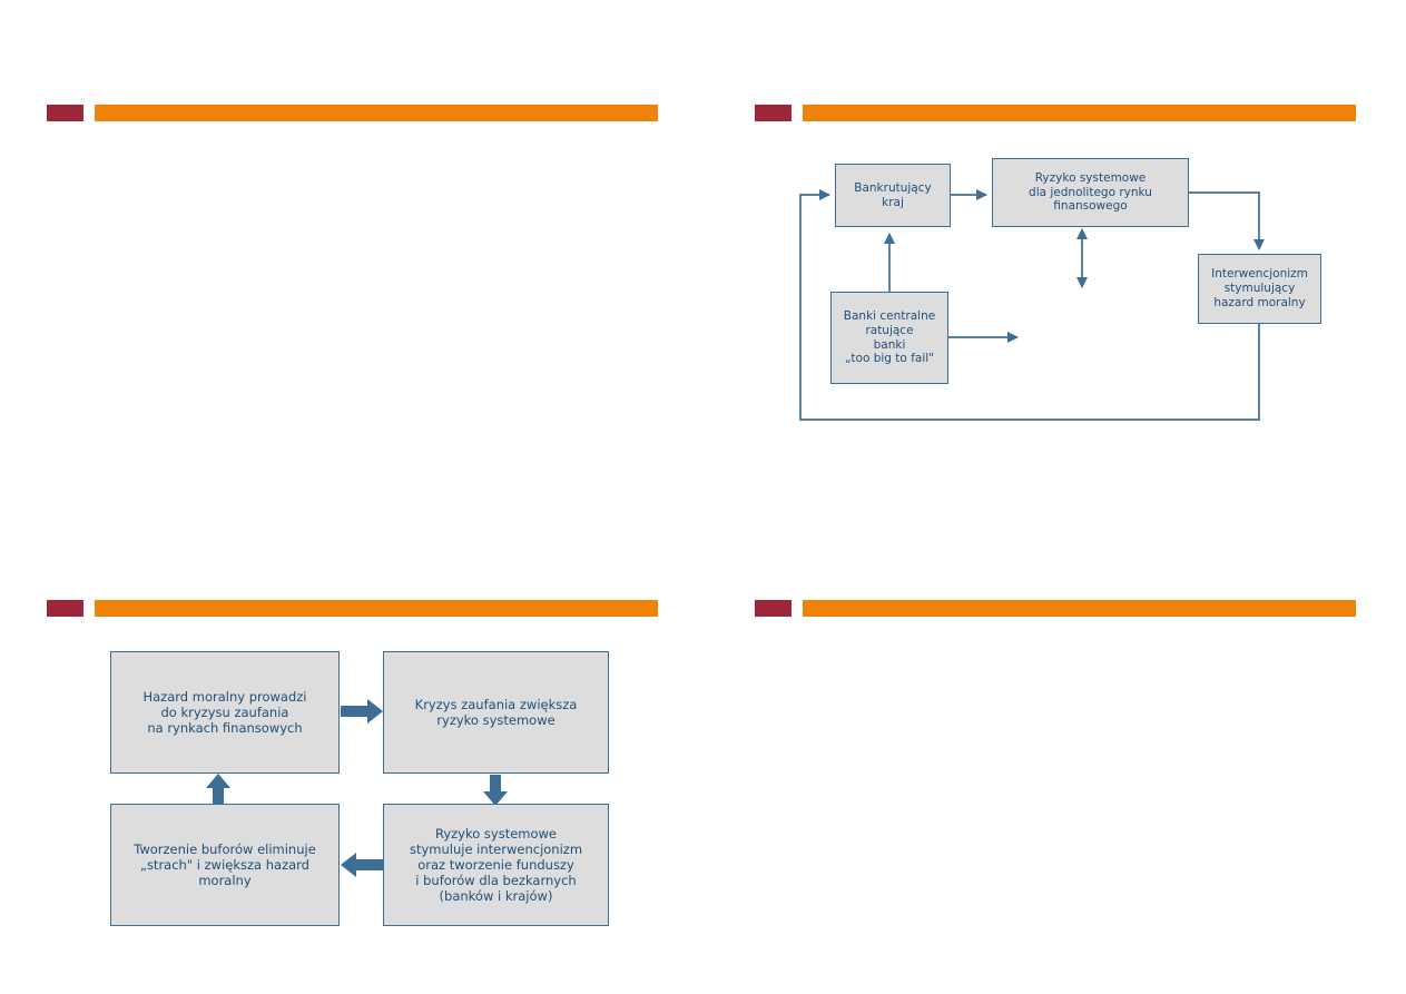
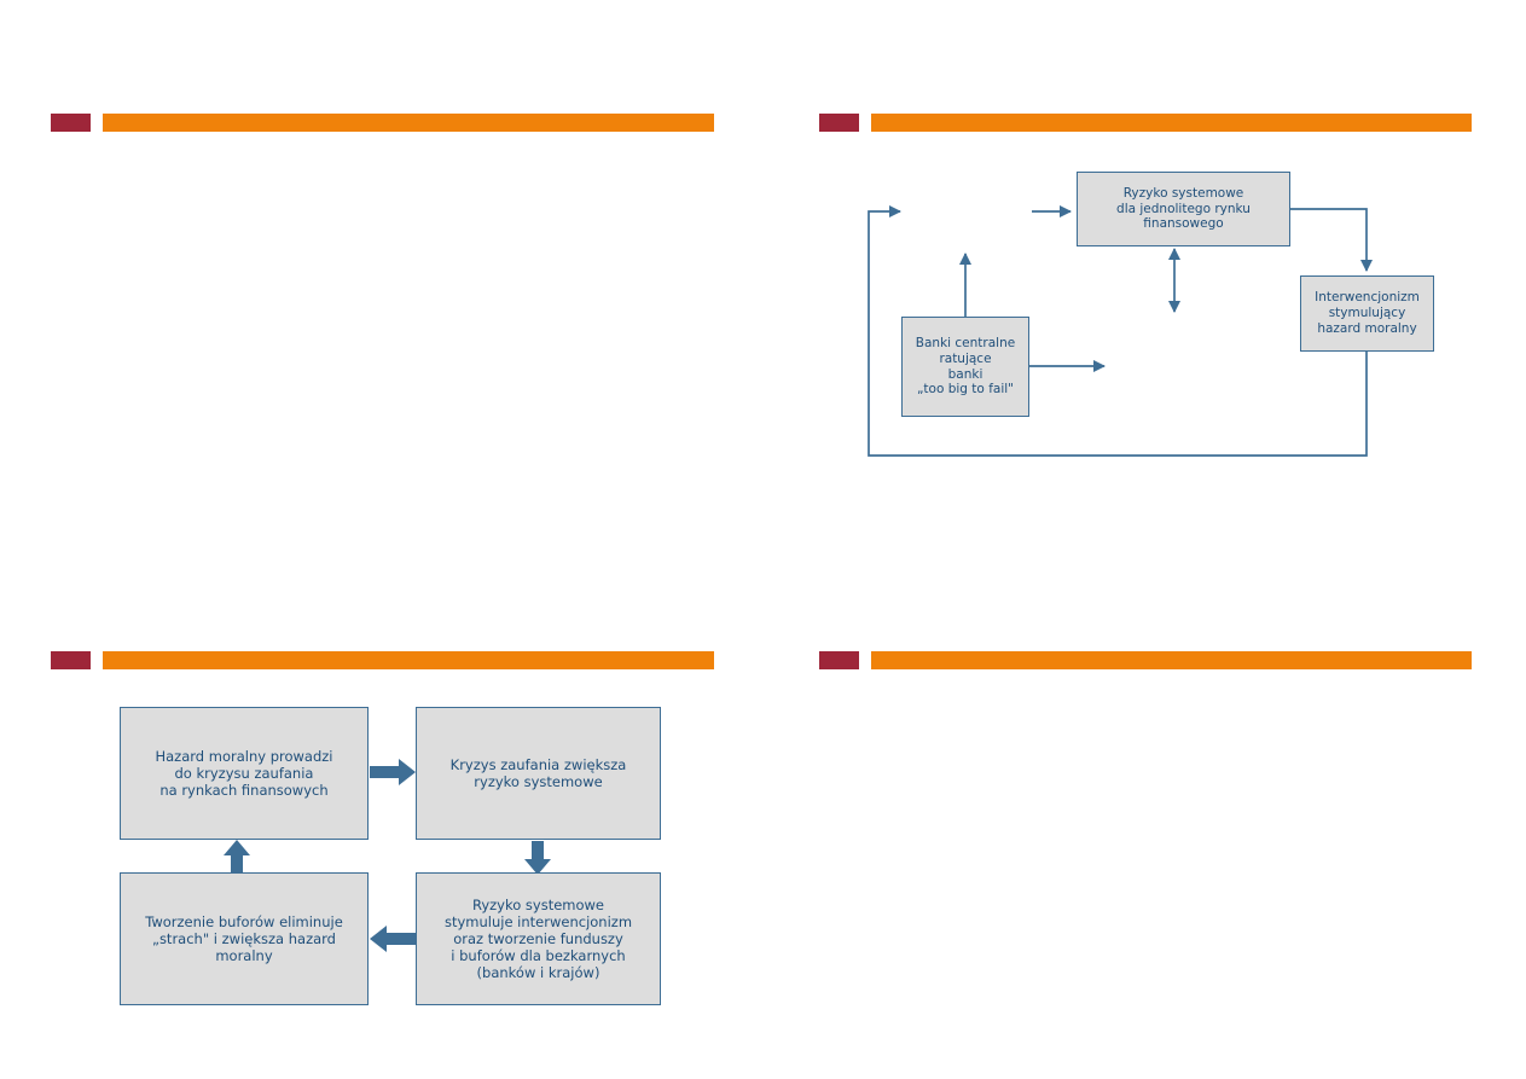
- Bankrutujący
- kraj
  Ryzyko systemowe
  dla jednolitego rynku
  finansowego
  Interwencjonizm
  stymulujący
  hazard moralny
  Banki centralne
  ratujące
  banki
  „too big to fail"
  Hazard moralny prowadzi
  do kryzysu zaufania
  na rynkach finansowych
  Kryzys zaufania zwiększa
  ryzyko systemowe
  Tworzenie buforów eliminuje
  „strach" i zwiększa hazard
  moralny
  Ryzyko systemowe
  stymuluje interwencjonizm
  oraz tworzenie funduszy
  i buforów dla bezkarnych
  (banków i krajów)
